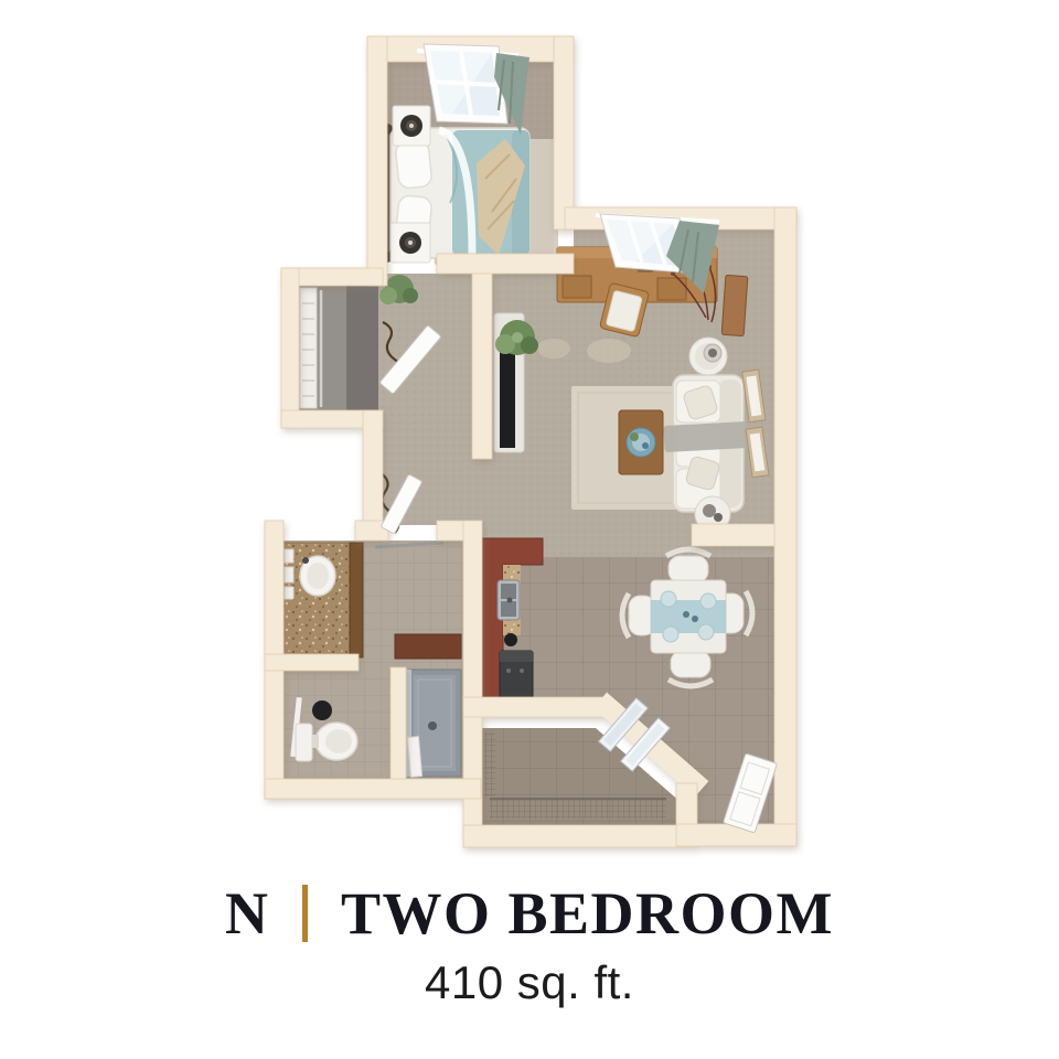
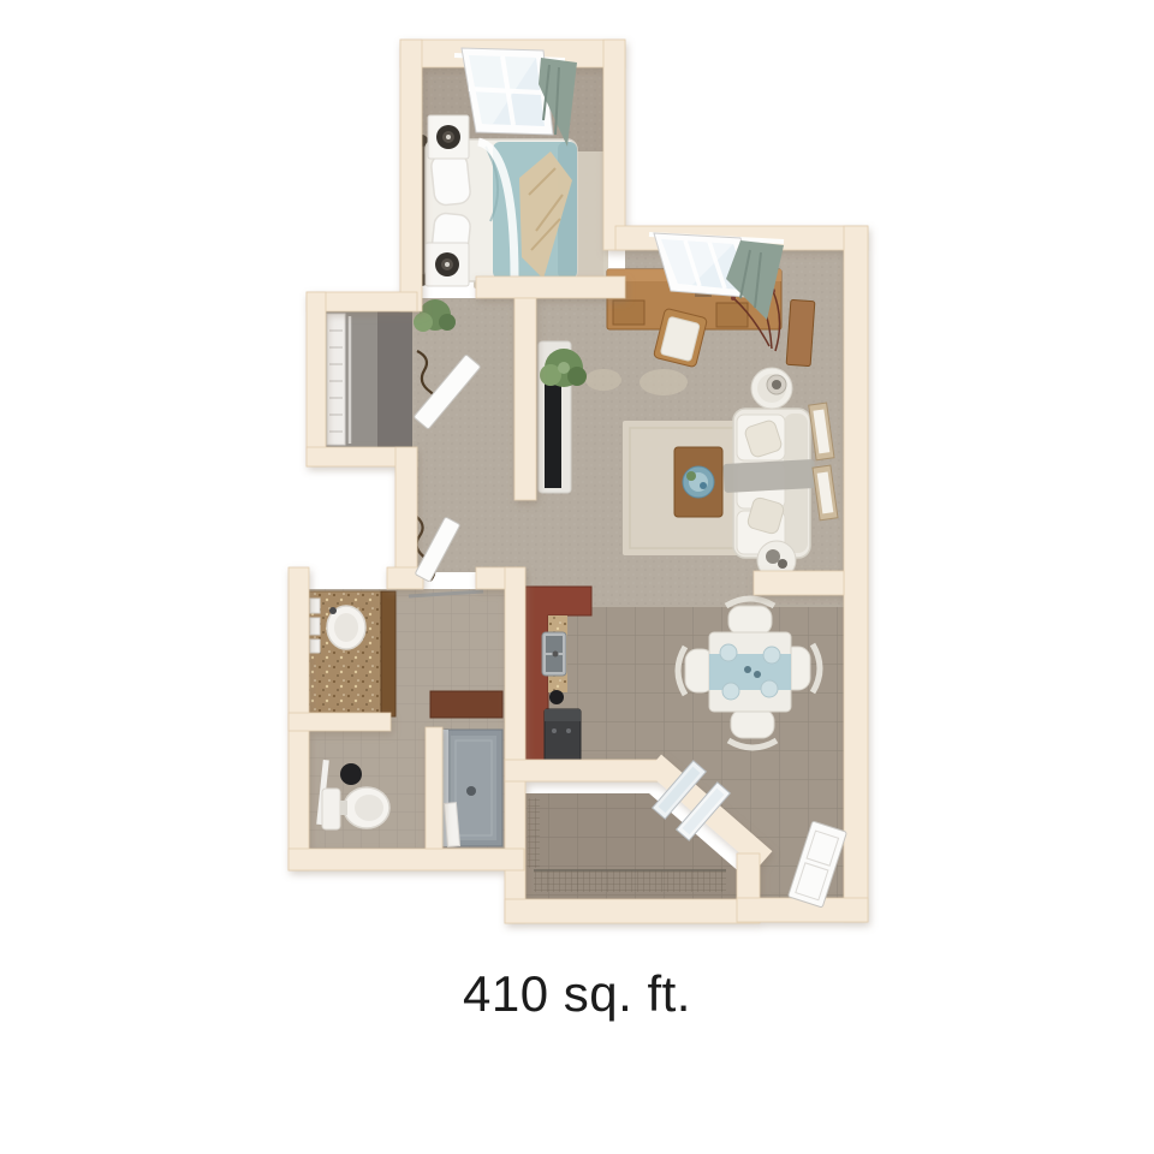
- N
- TWO BEDROOM
  410 sq. ft.
